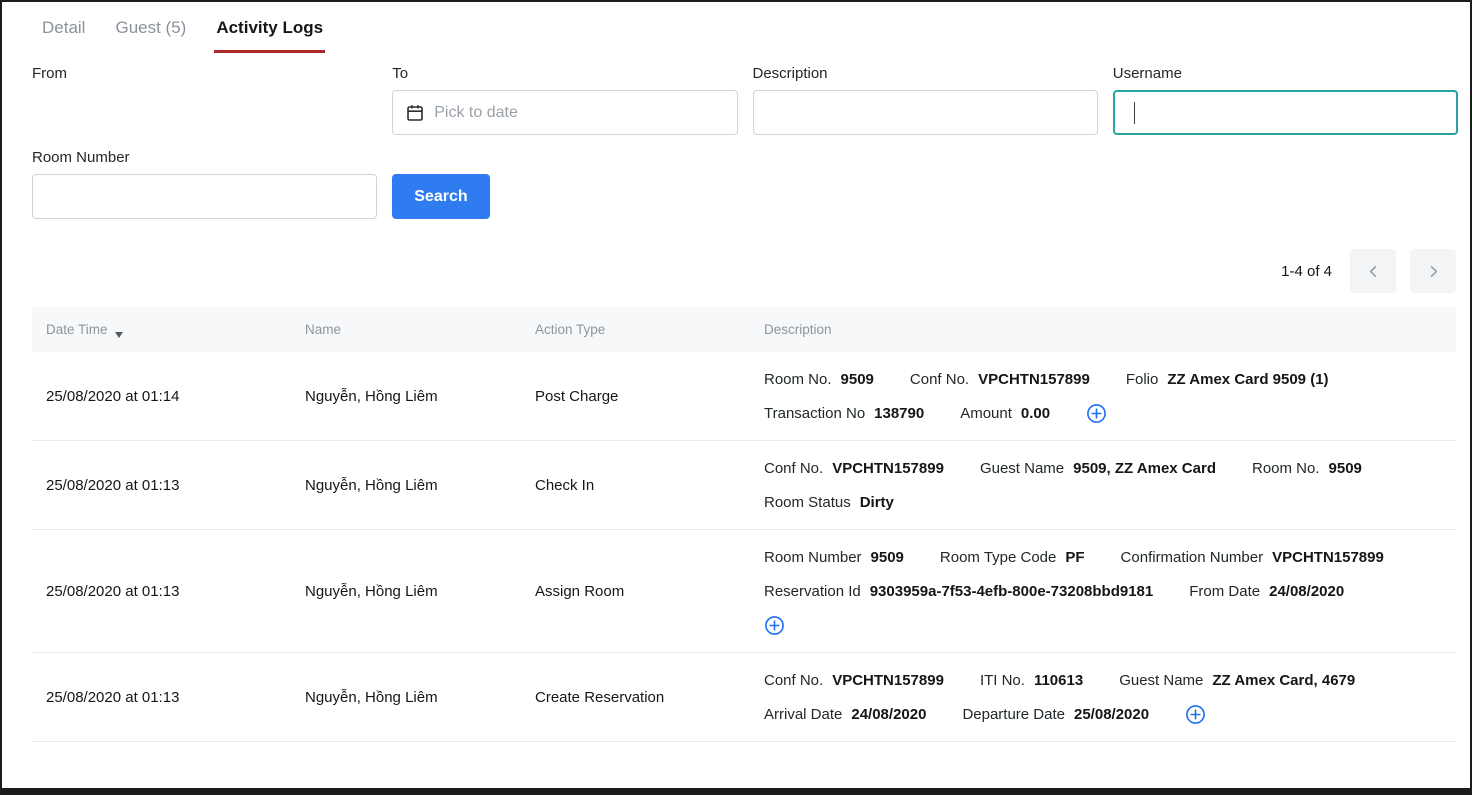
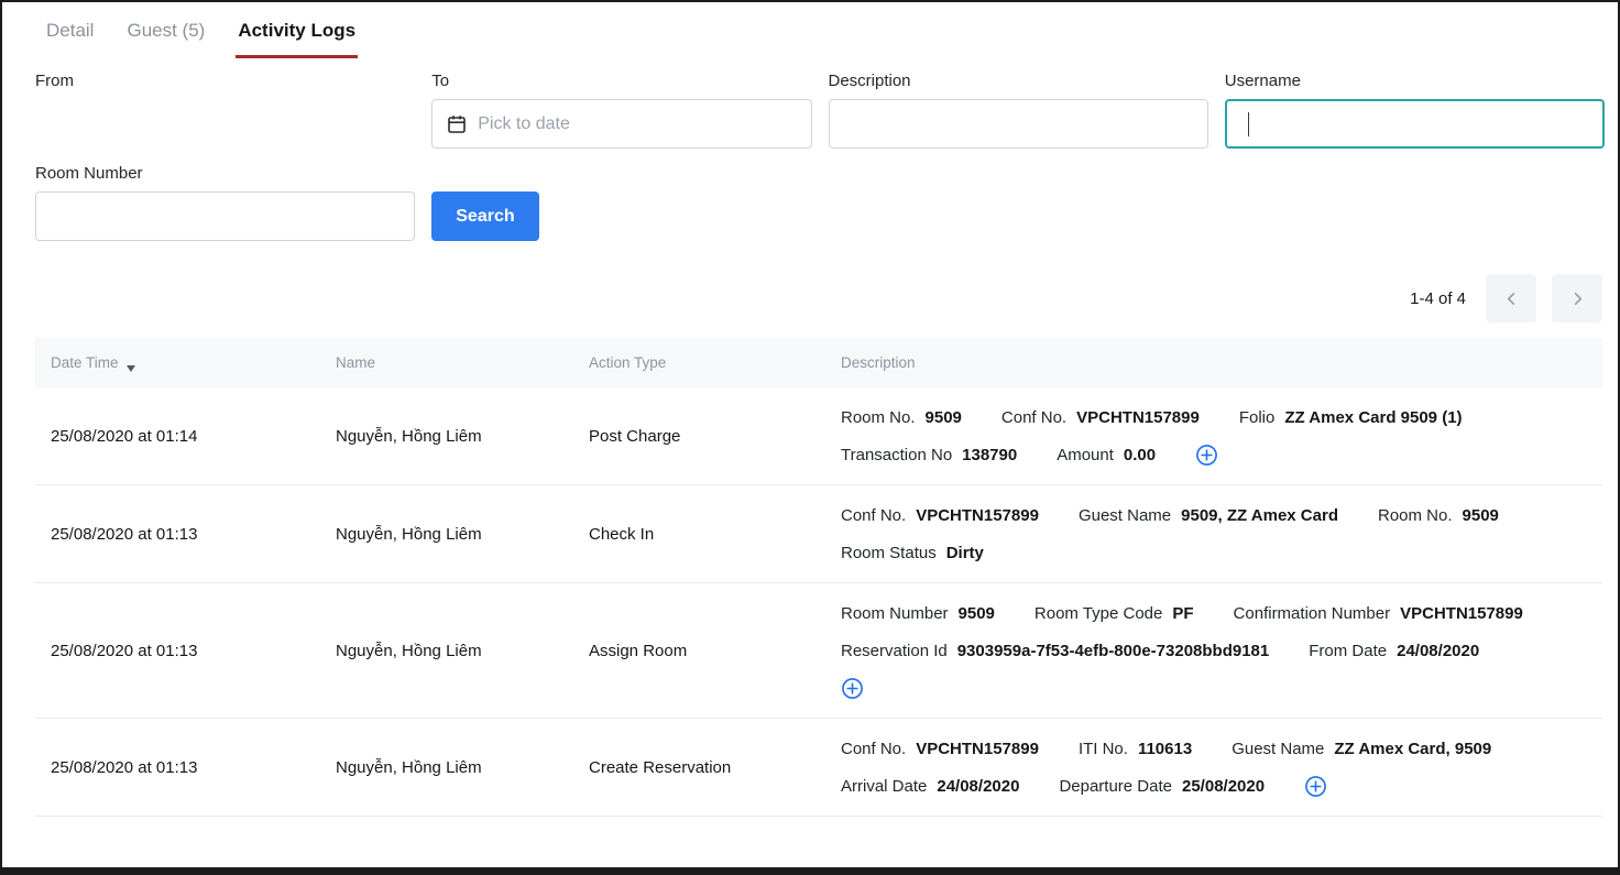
  Detail
  Guest (5)
  Activity Logs
  From
  To
  Pick to date
  Description
  Username
  Room Number
  Search
  1-4 of 4
  Date Time
  Name
  Action Type
  Description
  25/08/2020 at 01:14
  Nguyễn, Hồng Liêm
  Post Charge
  Room No.
  9509
  Conf No.
  VPCHTN157899
  Folio
  ZZ Amex Card 9509 (1)
  Transaction No
  138790
  Amount
  0.00
  25/08/2020 at 01:13
  Nguyễn, Hồng Liêm
  Check In
  Conf No.
  VPCHTN157899
  Guest Name
  9509, ZZ Amex Card
  Room No.
  9509
  Room Status
  Dirty
  25/08/2020 at 01:13
  Nguyễn, Hồng Liêm
  Assign Room
  Room Number
  9509
  Room Type Code
  PF
  Confirmation Number
  VPCHTN157899
  Reservation Id
  9303959a-7f53-4efb-800e-73208bbd9181
  From Date
  24/08/2020
  25/08/2020 at 01:13
  Nguyễn, Hồng Liêm
  Create Reservation
  Conf No.
  VPCHTN157899
  ITI No.
  110613
  Guest Name
- ZZ Amex Card, 4679
+ ZZ Amex Card, 9509
  Arrival Date
  24/08/2020
  Departure Date
  25/08/2020
